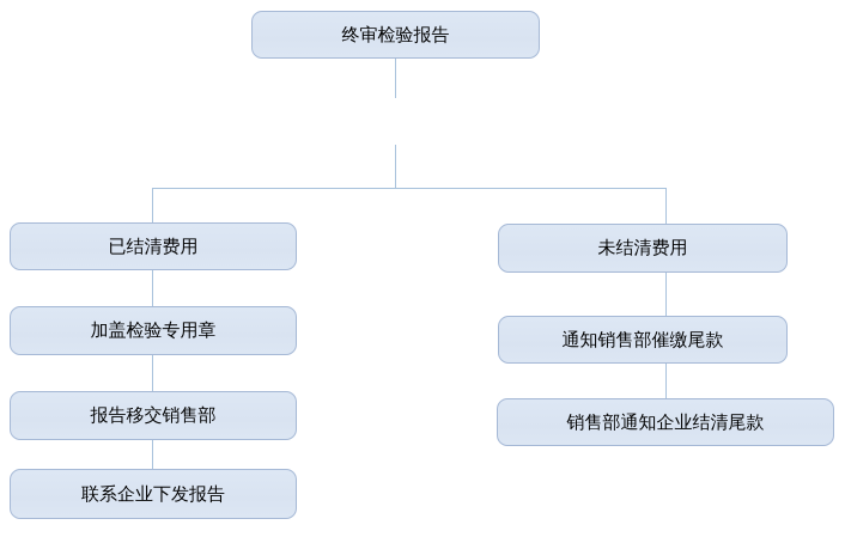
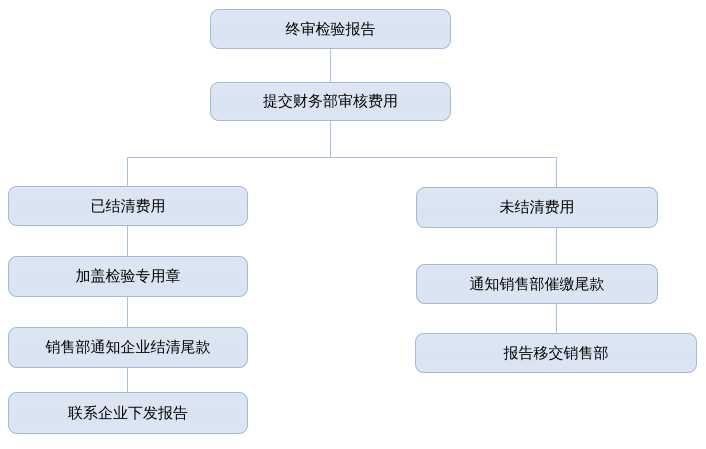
  终审检验报告
+ 提交财务部审核费用
  已结清费用
  加盖检验专用章
- 报告移交销售部
+ 销售部通知企业结清尾款
  联系企业下发报告
  未结清费用
  通知销售部催缴尾款
- 销售部通知企业结清尾款
+ 报告移交销售部
